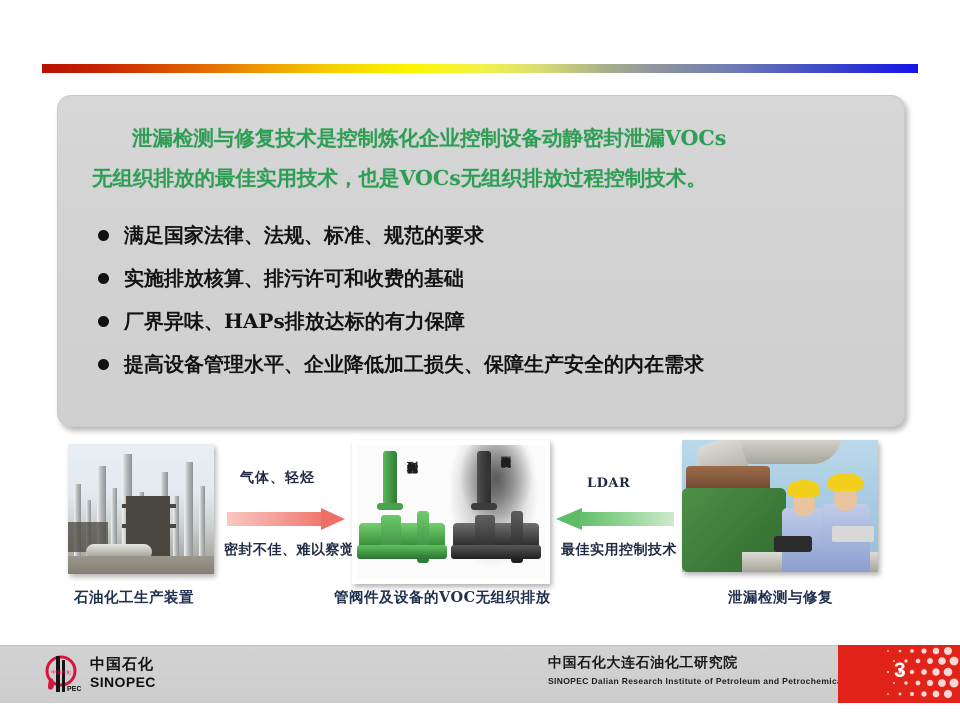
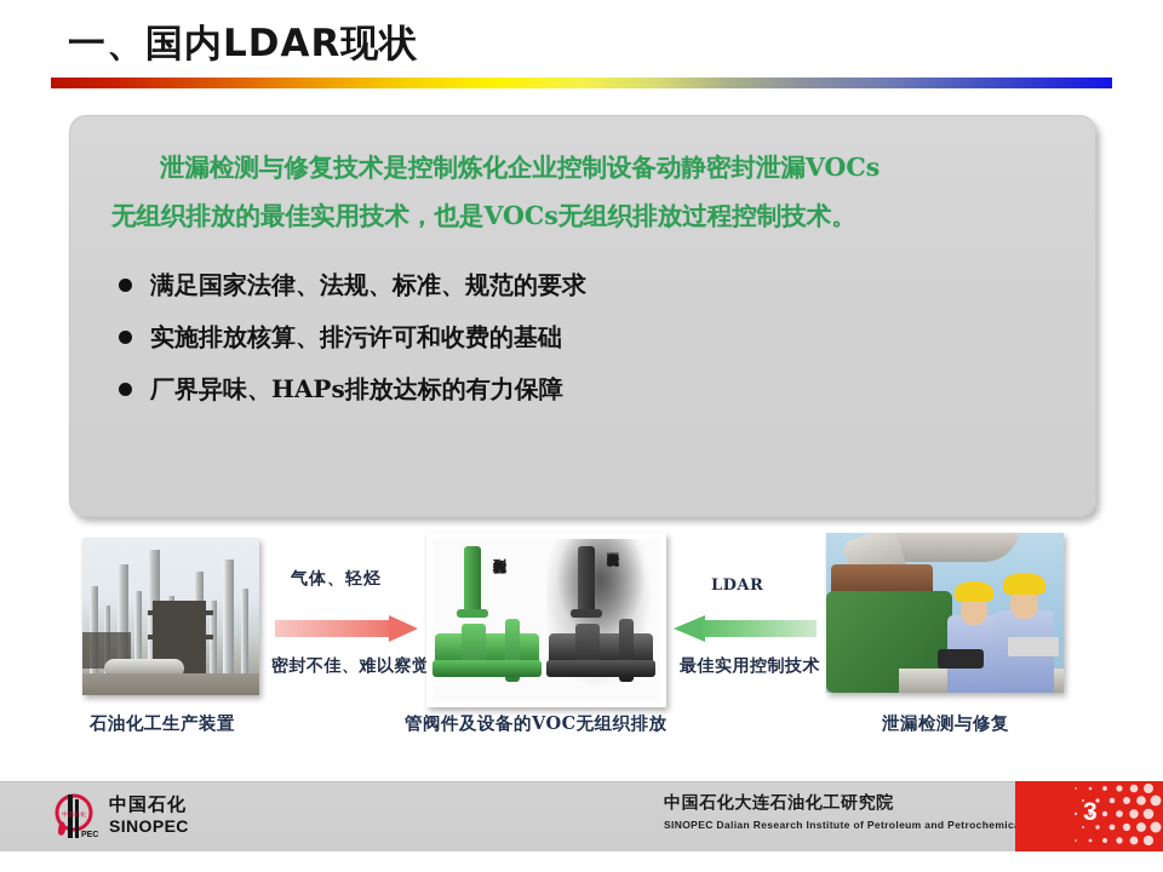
+ 一、国内LDAR现状
  泄漏检测与修复技术是控制炼化企业控制设备动静密封泄漏VOCs
  无组织排放的最佳实用技术，也是VOCs无组织排放过程控制技术。
  满足国家法律、法规、标准、规范的要求
  实施排放核算、排污许可和收费的基础
  厂界异味、HAPs排放达标的有力保障
- 提高设备管理水平、企业降低加工损失、保障生产安全的内在需求
  气体、轻烃
  密封不佳、难以察觉
  LDAR
  最佳实用控制技术
  石油化工生产装置
  管阀件及设备的VOC无组织排放
  泄漏检测与修复
  中国石化
  SINOPEC
  中国石化大连石油化工研究院
  SINOPEC Dalian Research Institute of Petroleum and Petrochemic
  3
